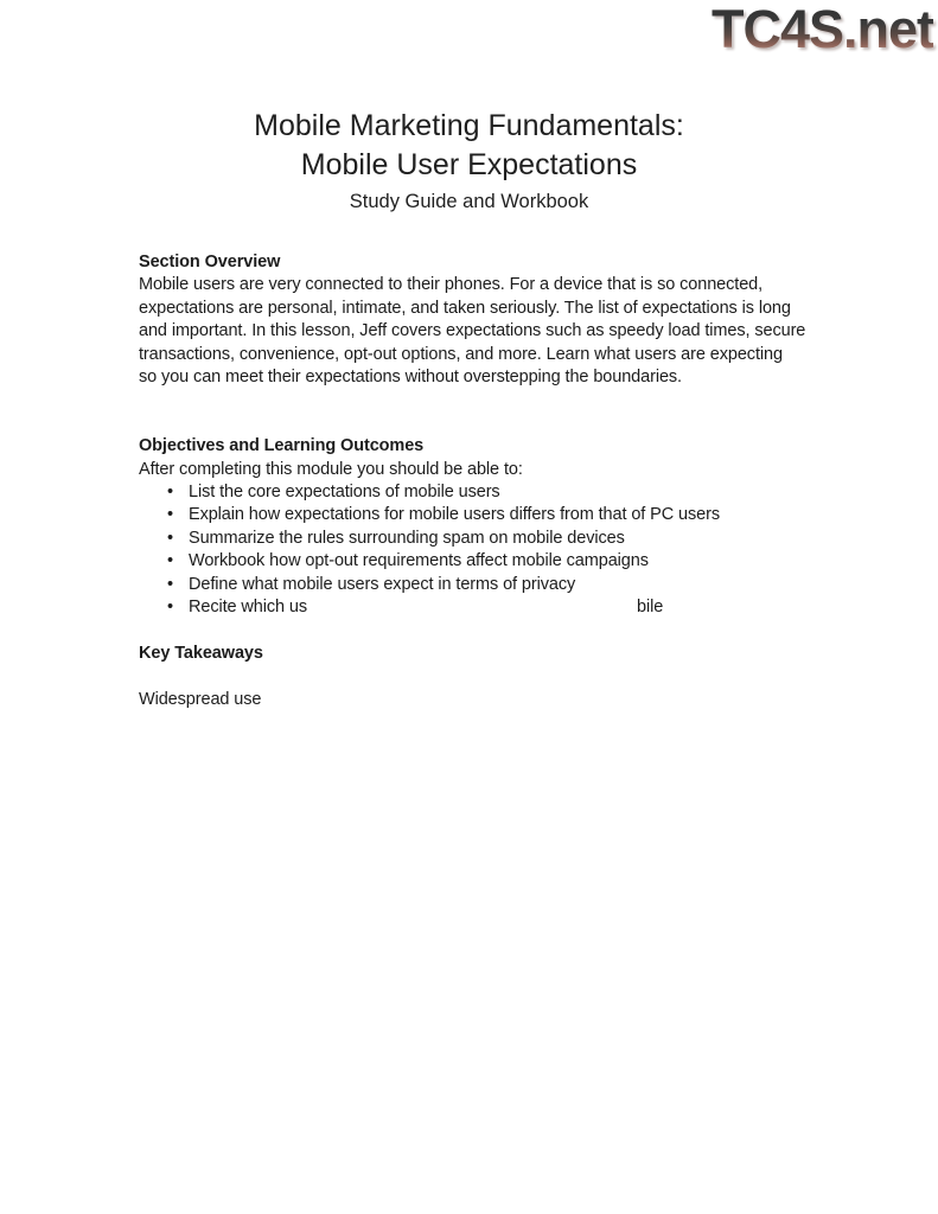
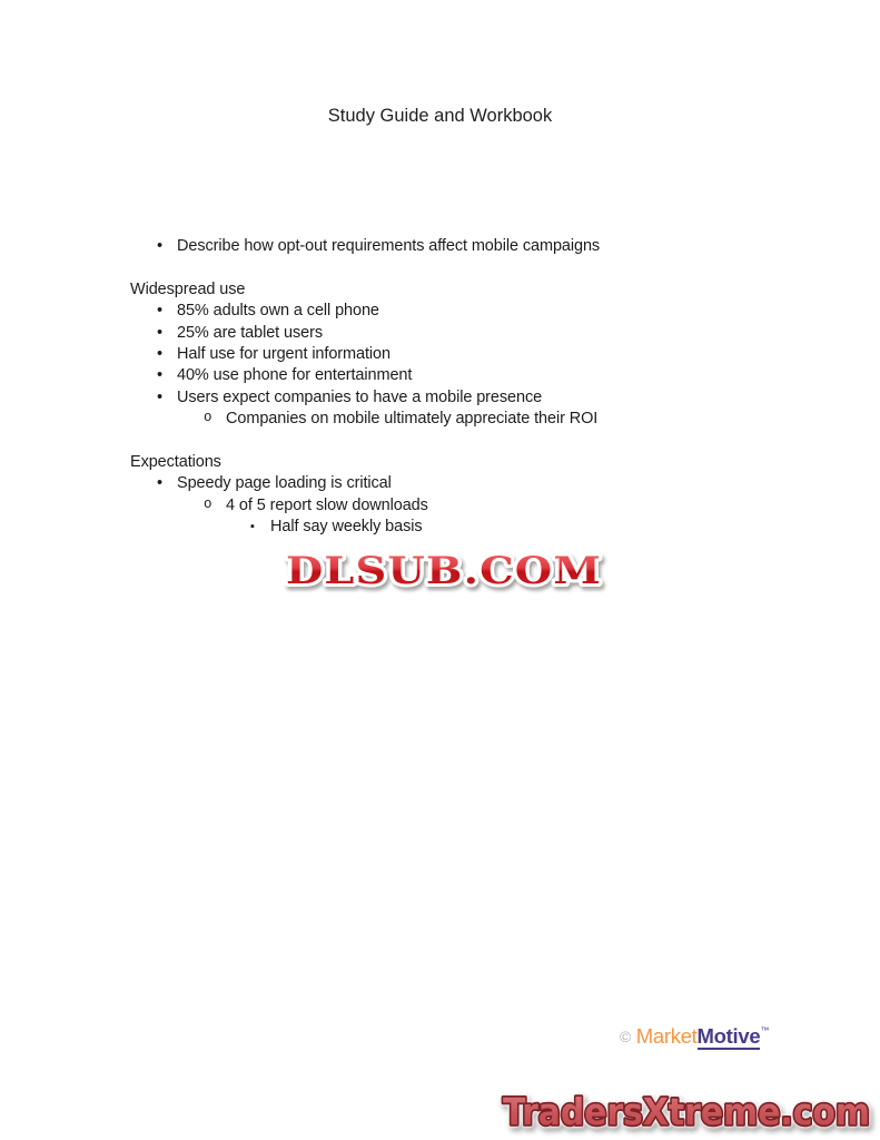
- TC4S.net
- Mobile Marketing Fundamentals:
- Mobile User Expectations
  Study Guide and Workbook
- Section Overview
- Mobile users are very connected to their phones. For a device that is so connected,
- expectations are personal, intimate, and taken seriously. The list of expectations is long
- and important. In this lesson, Jeff covers expectations such as speedy load times, secure
- transactions, convenience, opt-out options, and more. Learn what users are expecting
- so you can meet their expectations without overstepping the boundaries.
- Objectives and Learning Outcomes
- After completing this module you should be able to:
- List the core expectations of mobile users
- Explain how expectations for mobile users differs from that of PC users
- Summarize the rules surrounding spam on mobile devices
- Workbook how opt-out requirements affect mobile campaigns
+ Describe how opt-out requirements affect mobile campaigns
- Define what mobile users expect in terms of privacy
- Recite which us bile
- Key Takeaways
  Widespread use
+ 85% adults own a cell phone
+ 25% are tablet users
+ Half use for urgent information
+ 40% use phone for entertainment
+ Users expect companies to have a mobile presence
+ Companies on mobile ultimately appreciate their ROI
+ Expectations
+ Speedy page loading is critical
+ 4 of 5 report slow downloads
+ Half say weekly basis
+ DLSUB.COM
+ © MarketMotive™
+ TradersXtreme.com
